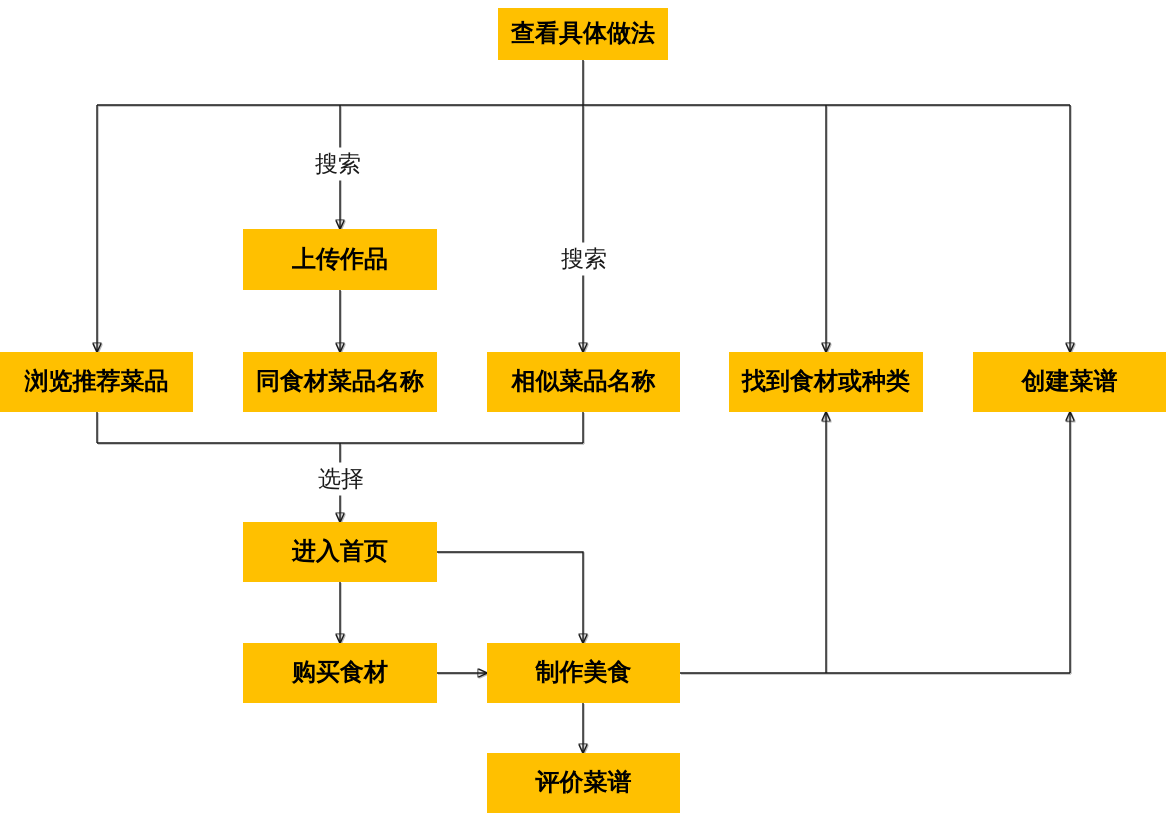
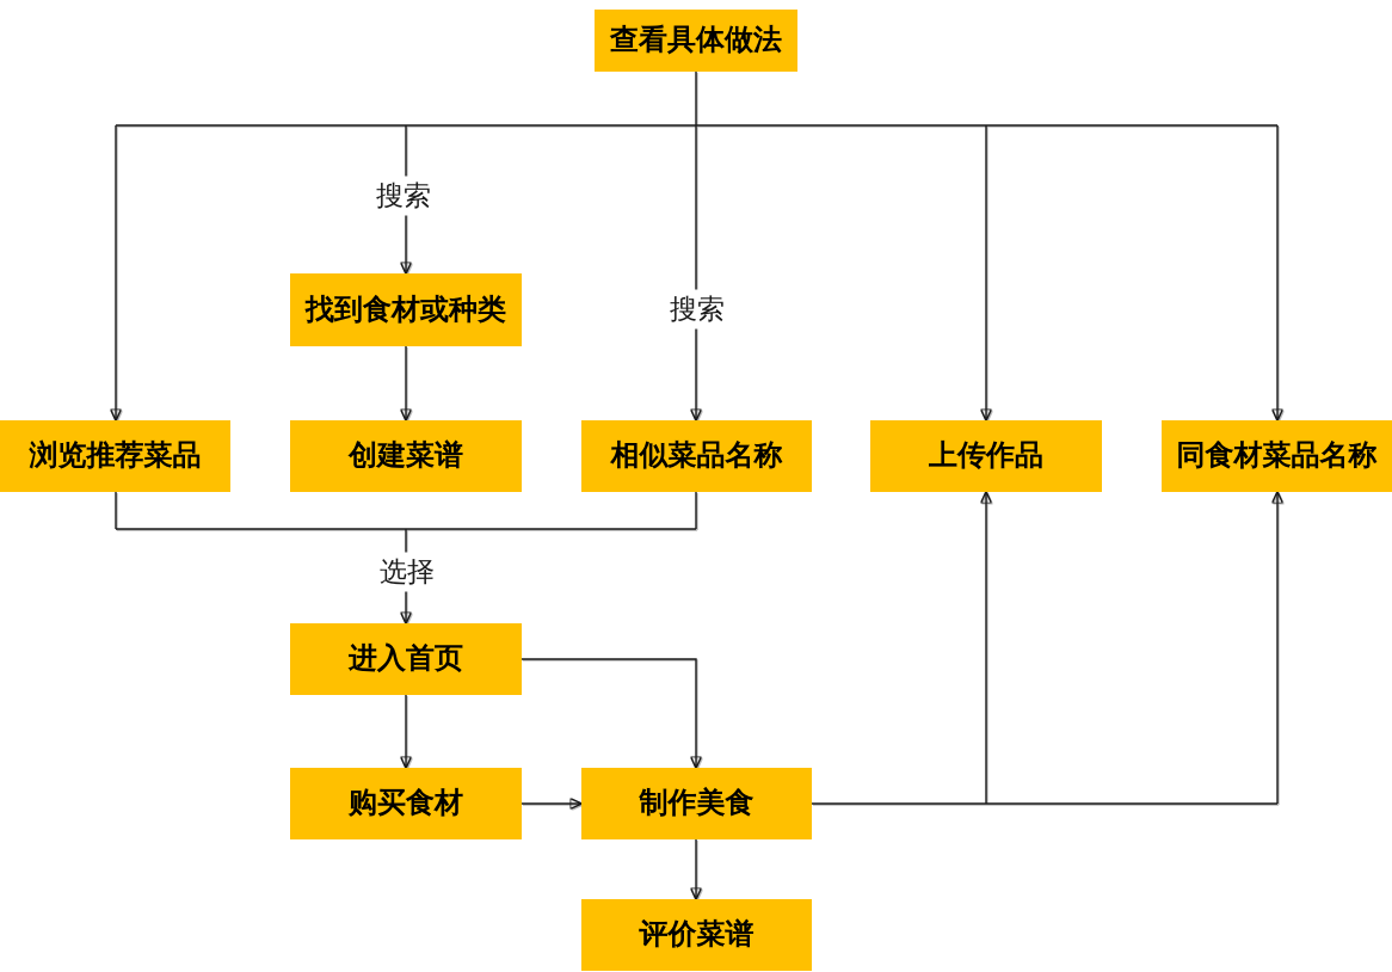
  查看具体做法
- 上传作品
+ 找到食材或种类
  浏览推荐菜品
- 同食材菜品名称
+ 创建菜谱
  相似菜品名称
- 找到食材或种类
+ 上传作品
- 创建菜谱
+ 同食材菜品名称
  进入首页
  购买食材
  制作美食
  评价菜谱
  搜索
  搜索
  选择
